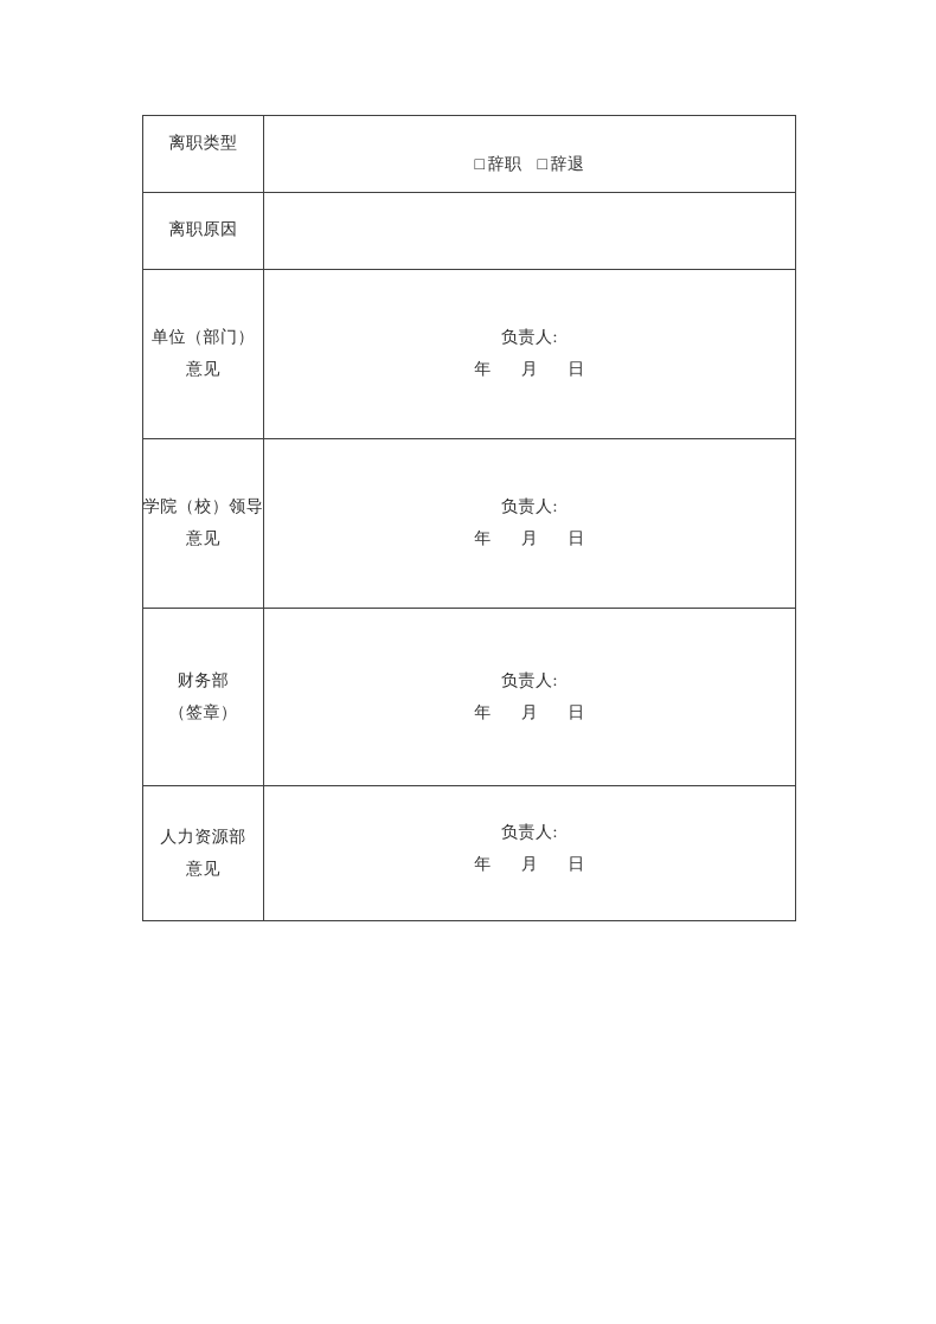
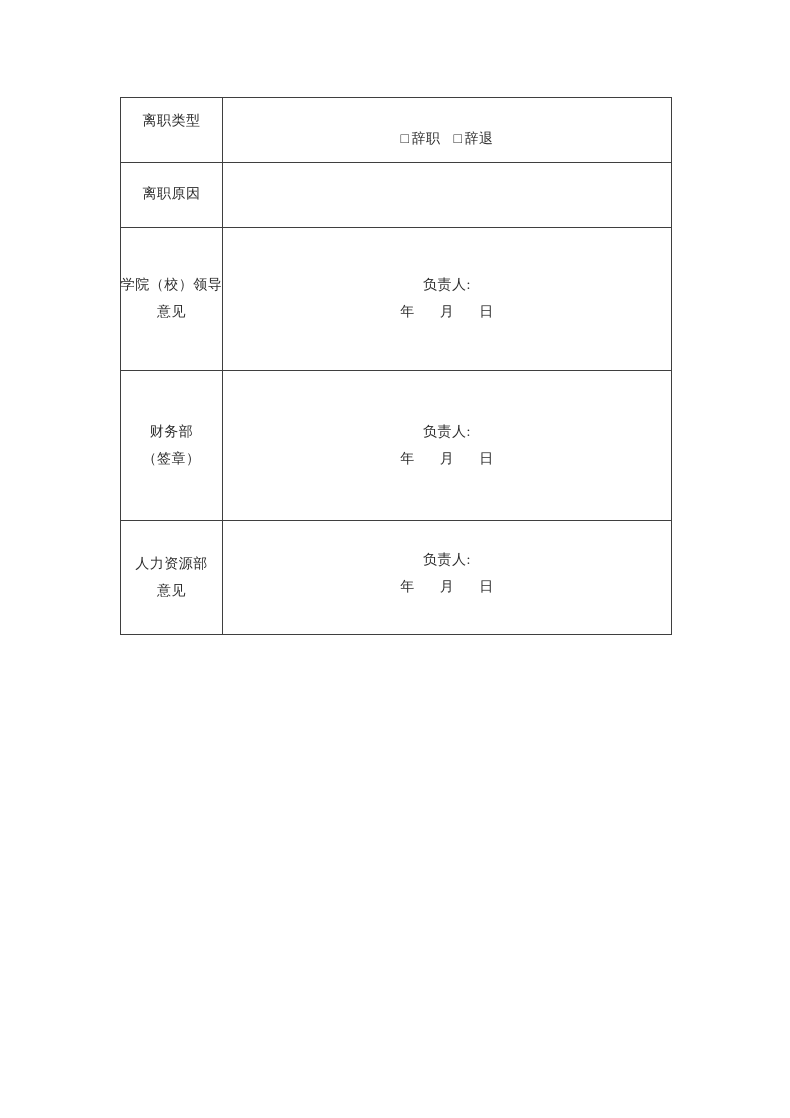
  离职类型	□ 辞职 □ 辞退
  离职原因
- 单位（部门） 意见	负责人: 年 月 日
  学院（校）领导 意见	负责人: 年 月 日
  财务部 （签章）	负责人: 年 月 日
  人力资源部 意见	负责人: 年 月 日
